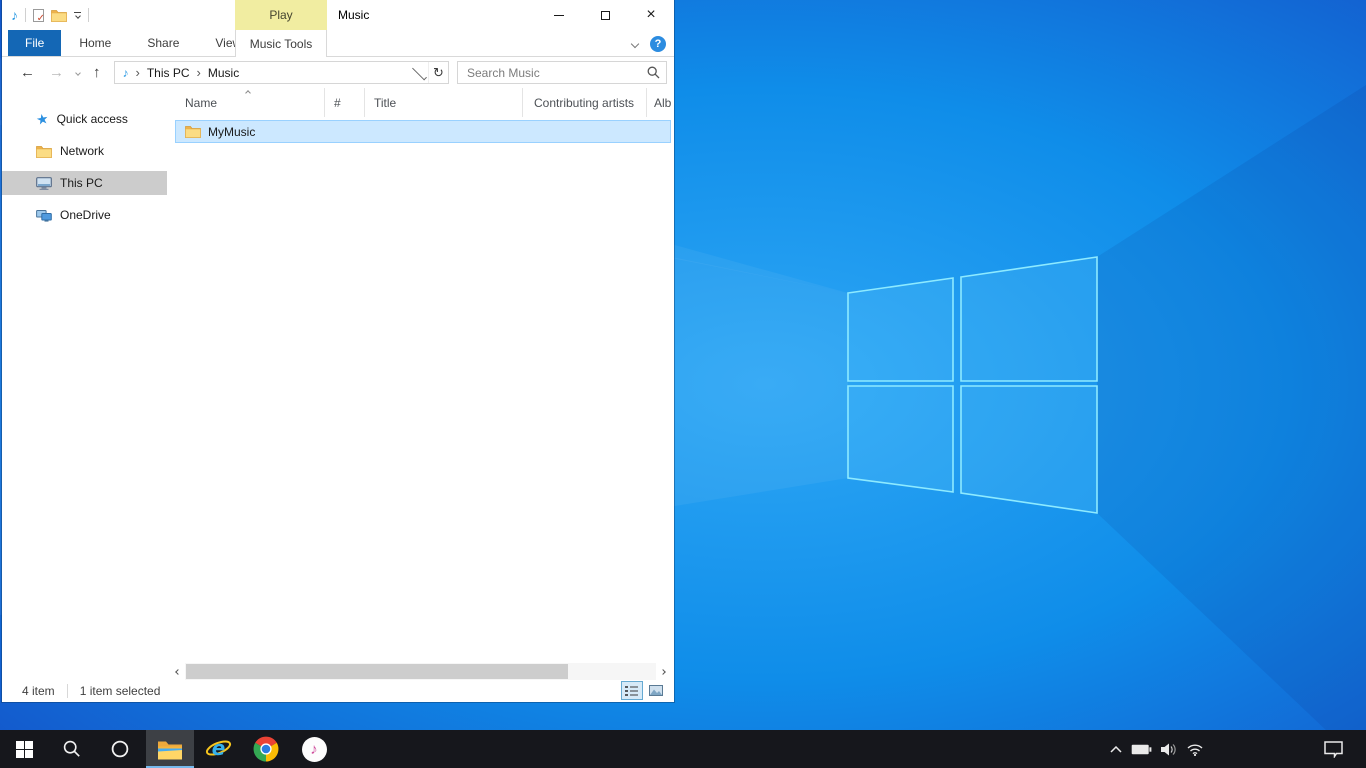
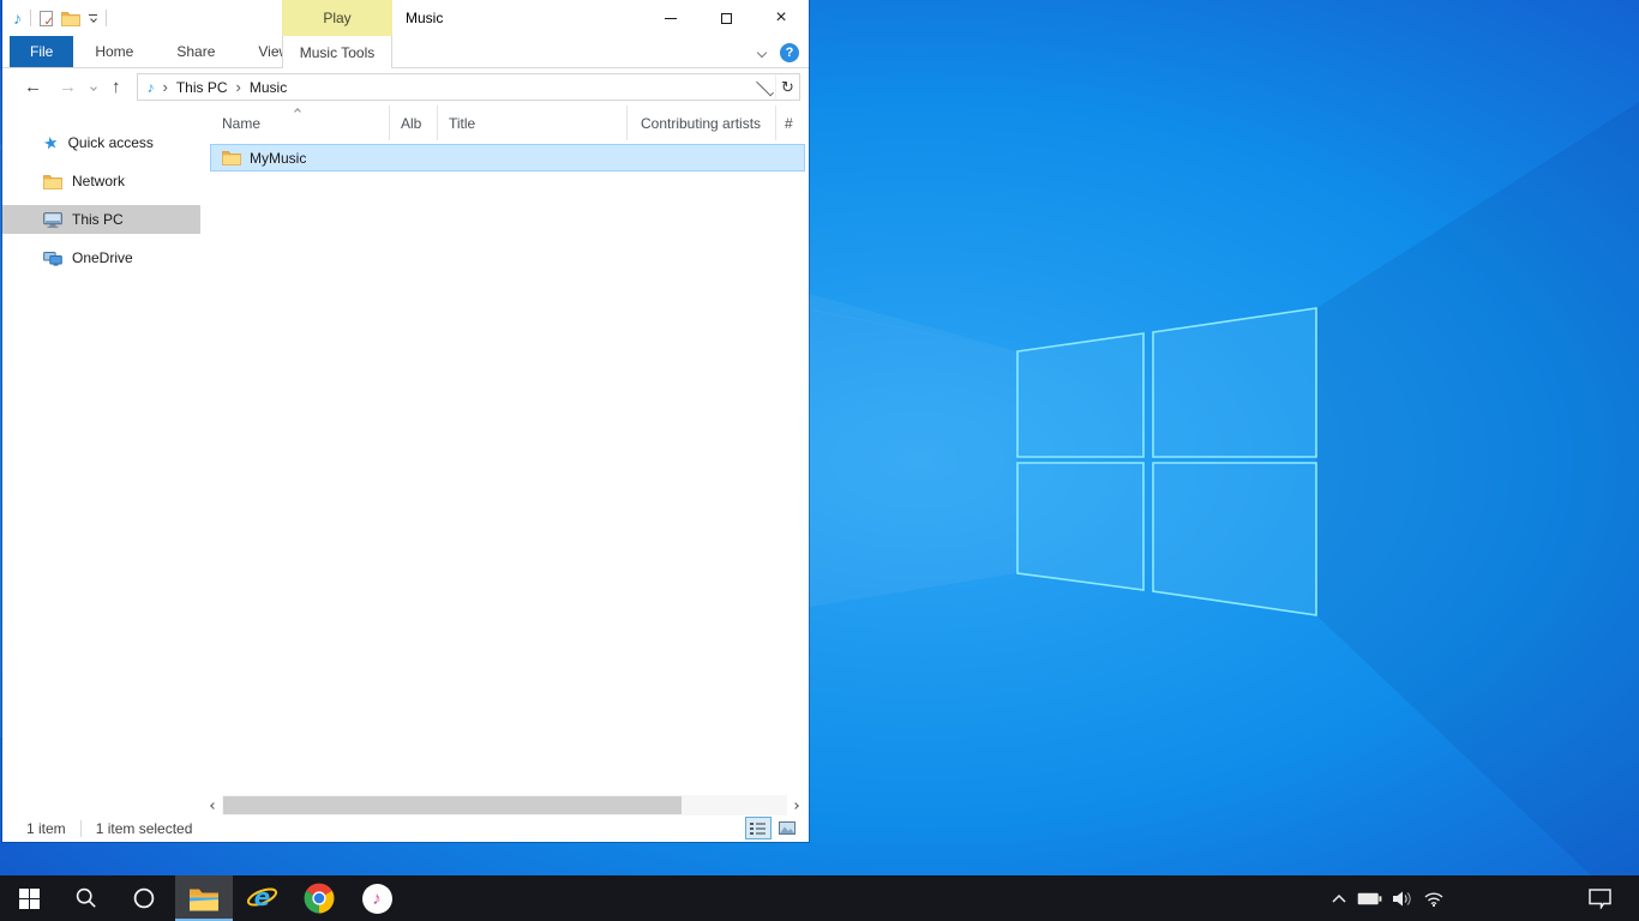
  ♪
  ✓
  Play
  Music
  ×
  File
  Home
  Share
  Vie
  Music Tools
  ?
  ←
  →
  ↑
  ♪
  ›
  This PC
  ›
  Music
  ↻
- Search Music
  Quick access
  Network
  This PC
  OneDrive
  Name
- #
+ Alb
  Title
  Contributing artists
- Alb
+ #
  MyMusic
- 4 item
+ 1 item
  1 item selected
  e
  ♪
